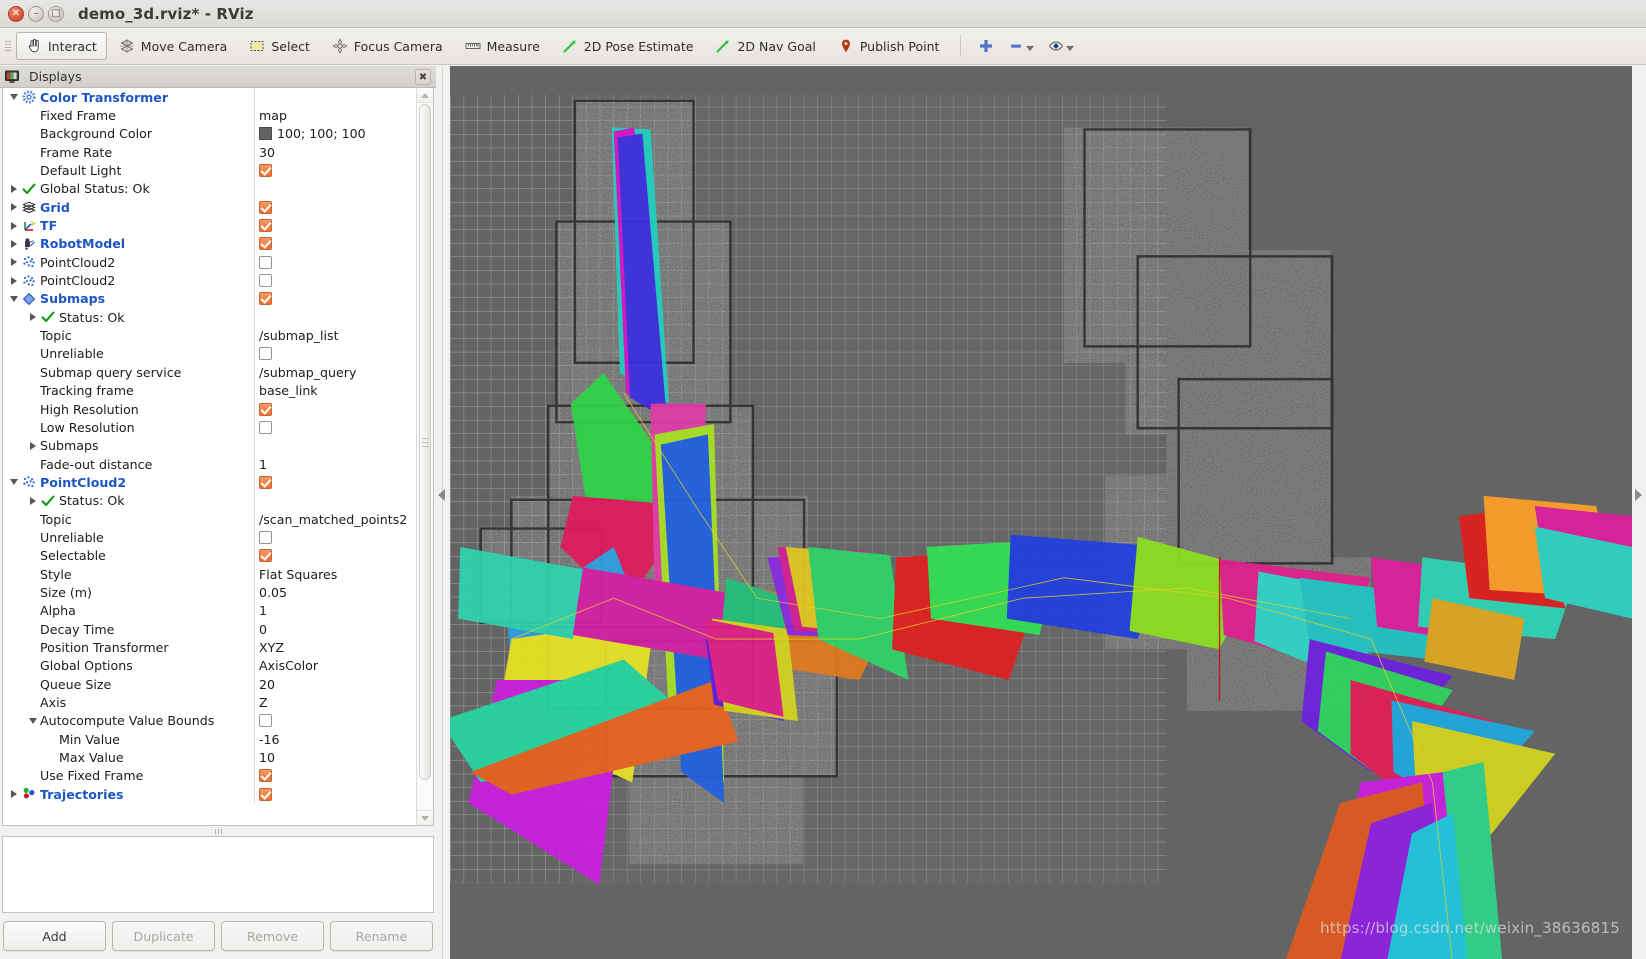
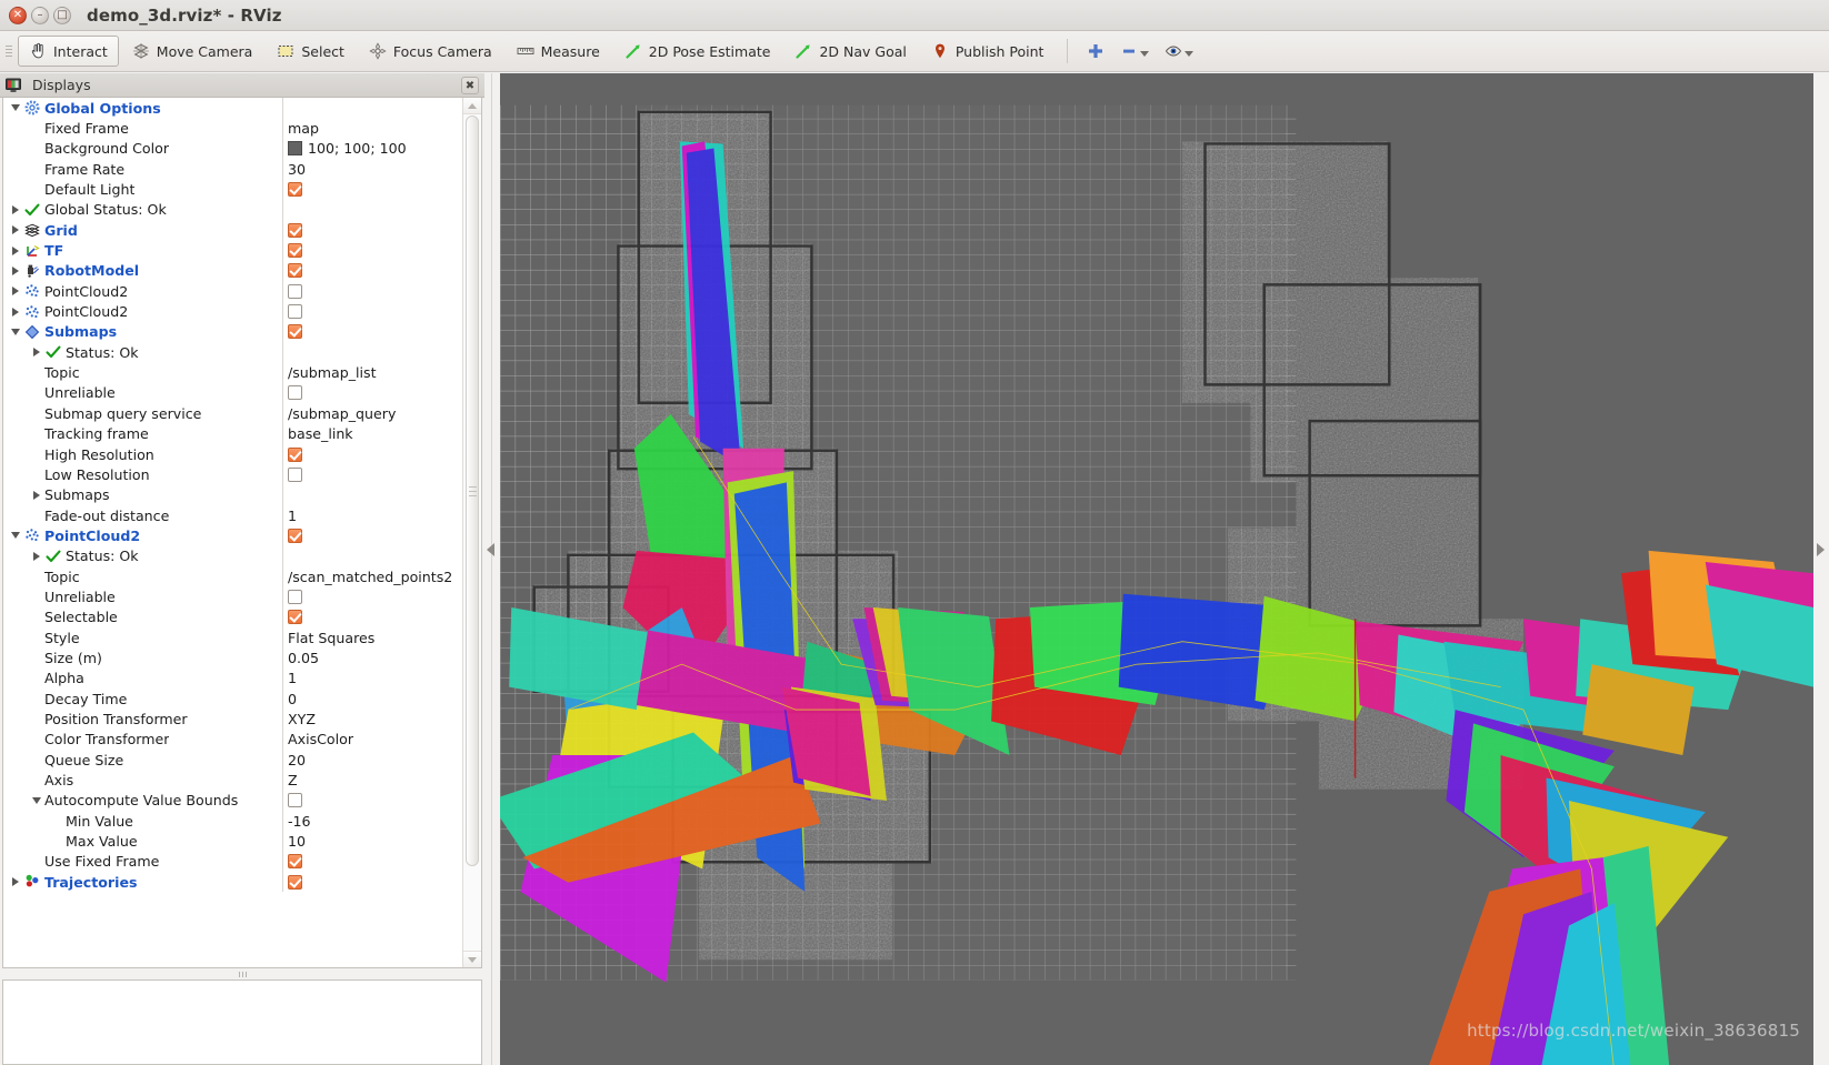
  ✕
  –
  □
  demo_3d.rviz* - RViz
  Interact
  Move Camera
  Select
  Focus Camera
  Measure
  2D Pose Estimate
  2D Nav Goal
  Publish Point
  Displays
  ✖
- Color Transformer
+ Global Options
  Fixed Frame
  map
  Background Color
  100; 100; 100
  Frame Rate
  30
  Default Light
  Global Status: Ok
  Grid
  TF
  RobotModel
  PointCloud2
  PointCloud2
  Submaps
  Status: Ok
  Topic
  /submap_list
  Unreliable
  Submap query service
  /submap_query
  Tracking frame
  base_link
  High Resolution
  Low Resolution
  Submaps
  Fade-out distance
  1
  PointCloud2
  Status: Ok
  Topic
  /scan_matched_points2
  Unreliable
  Selectable
  Style
  Flat Squares
  Size (m)
  0.05
  Alpha
  1
  Decay Time
  0
  Position Transformer
  XYZ
- Global Options
+ Color Transformer
  AxisColor
  Queue Size
  20
  Axis
  Z
  Autocompute Value Bounds
  Min Value
  -16
  Max Value
  10
  Use Fixed Frame
  Trajectories
- Add
- Duplicate
- Remove
- Rename
  https://blog.csdn.net/weixin_38636815
